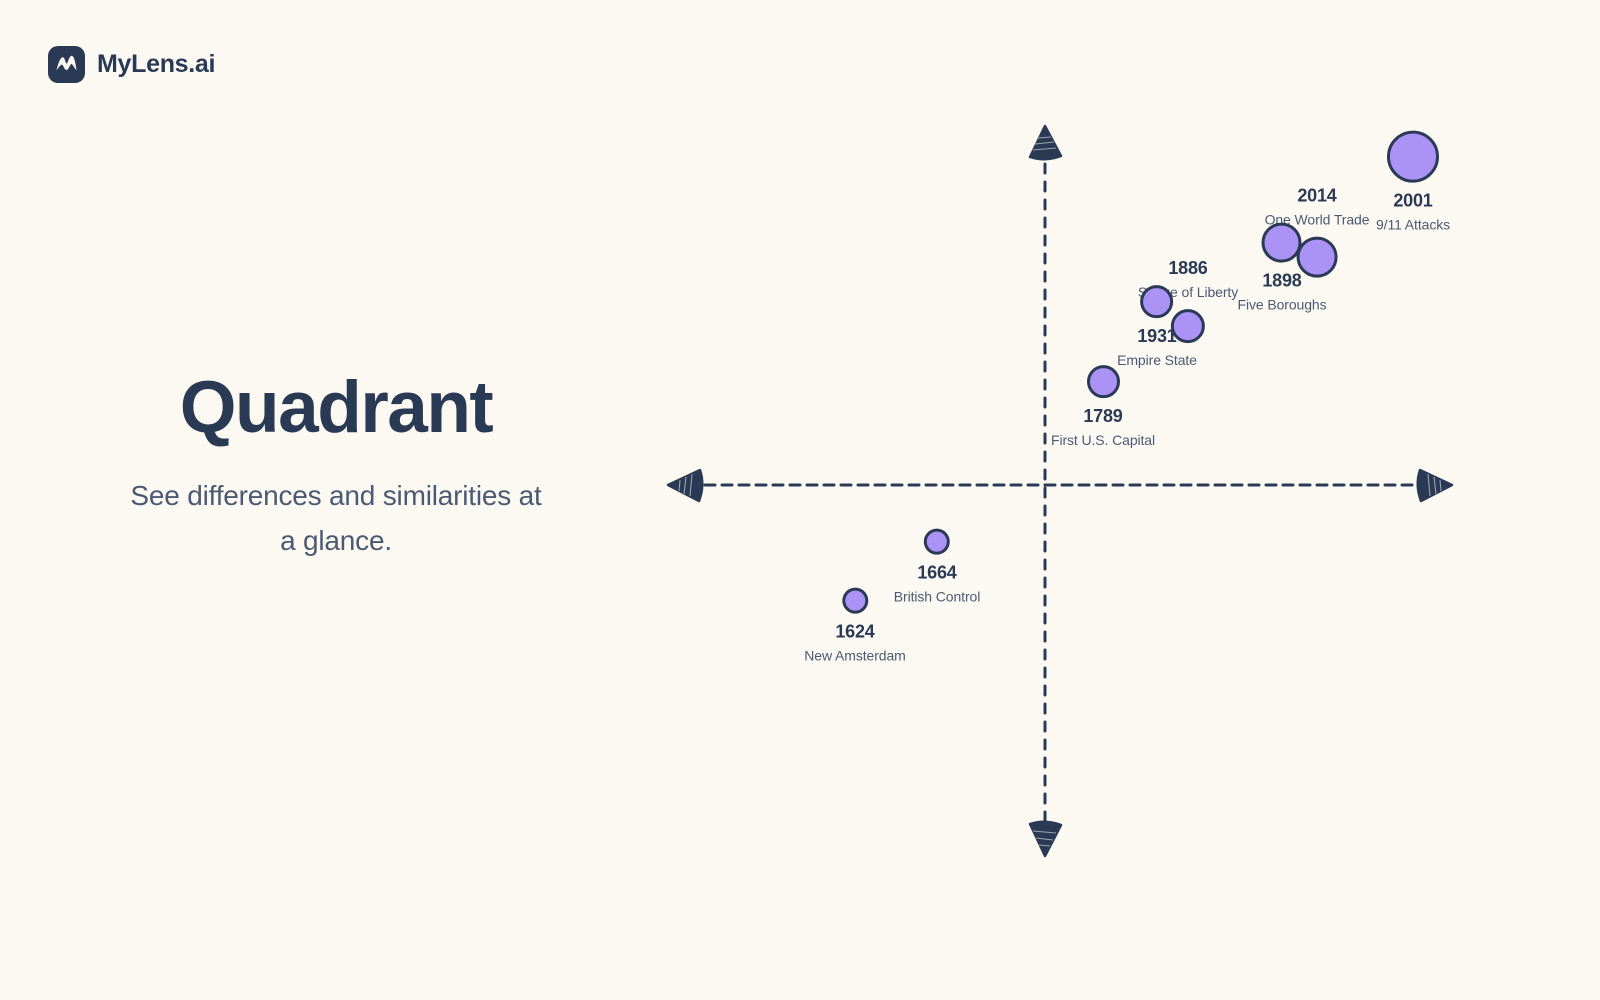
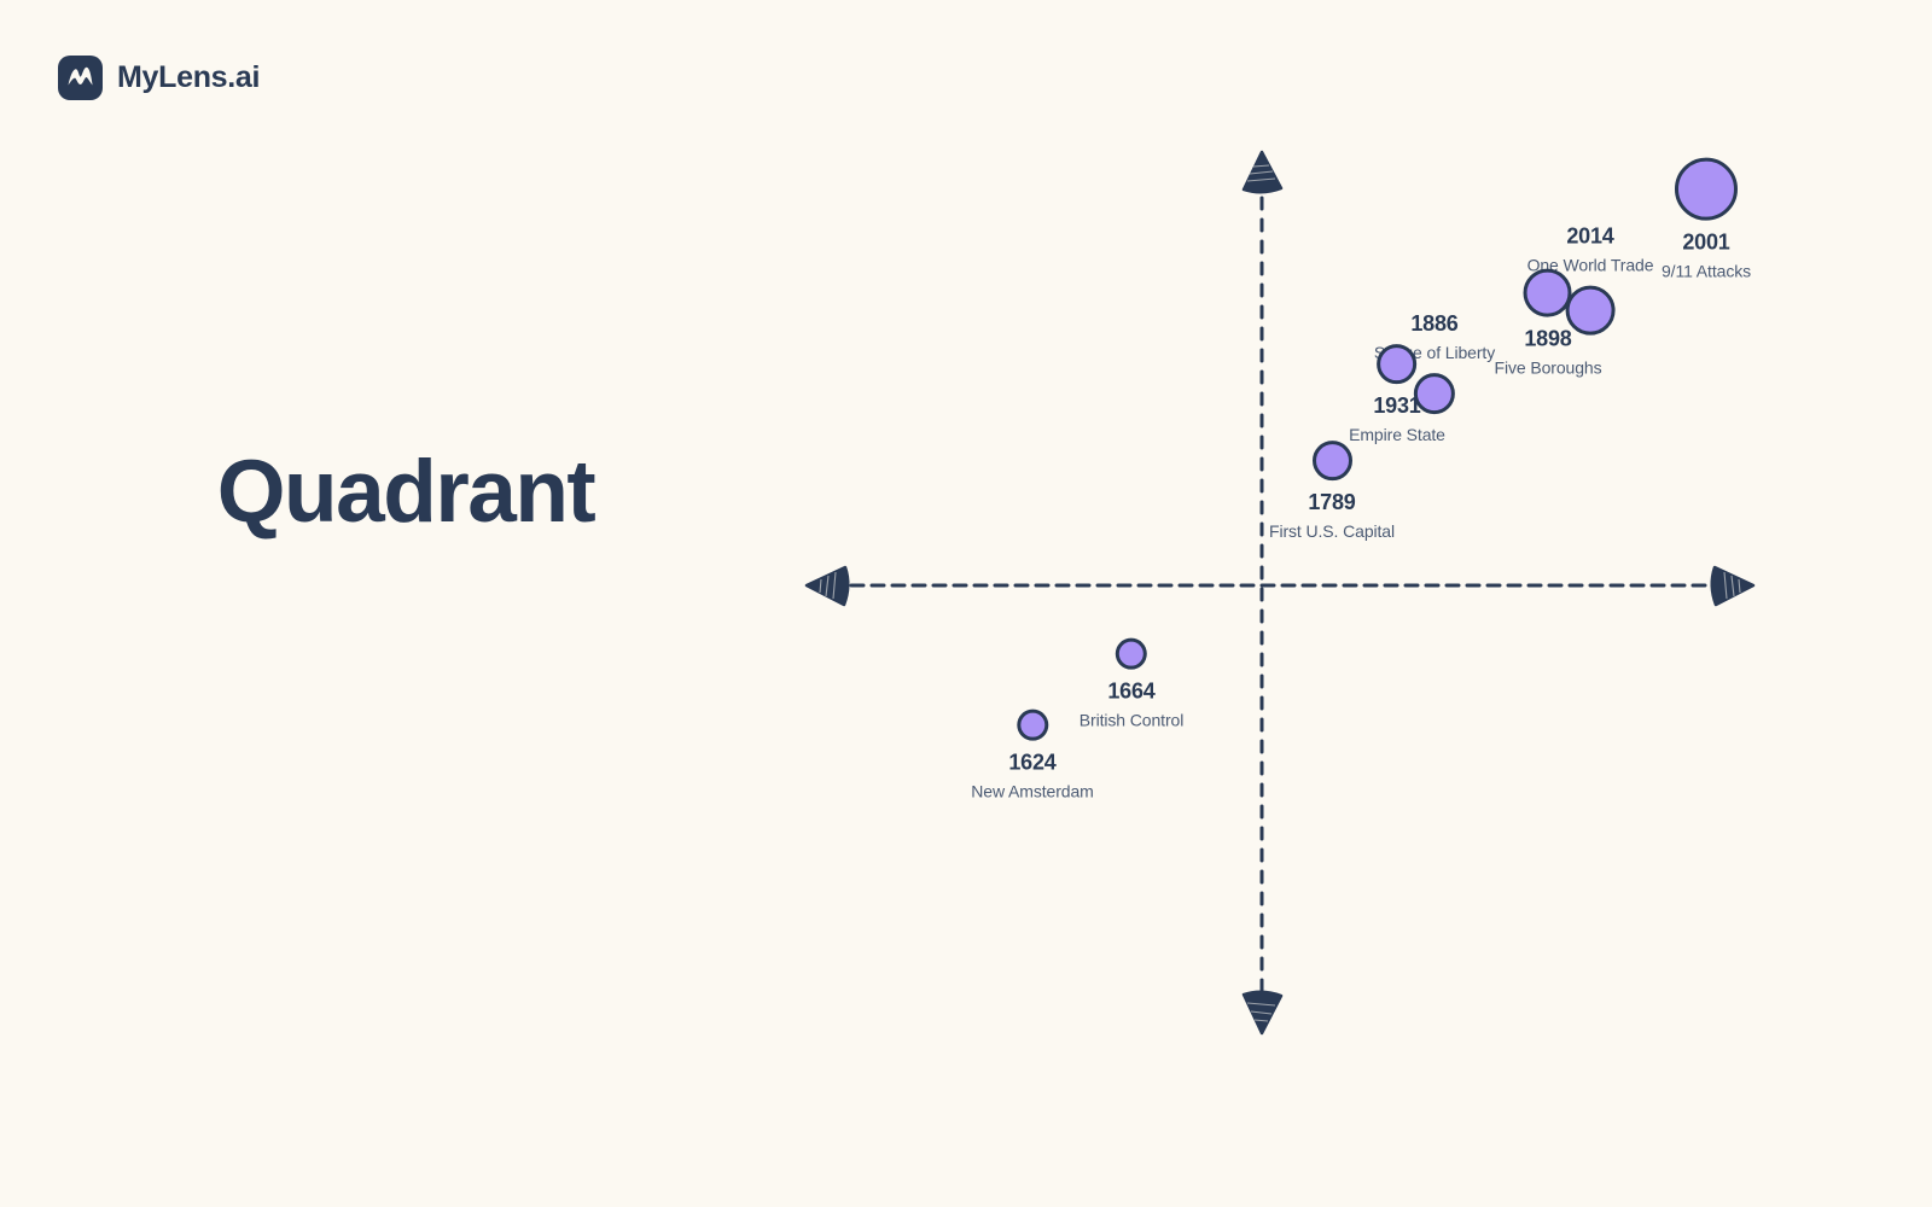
  MyLens.ai
  Quadrant
- See differences and similarities at a glance.
  2001
  9/11 Attacks
  2014
  One World Trade
  1898
  Five Boroughs
  1886
  1931
  Empire State
  1789
  First U.S. Capital
  1664
  British Control
  1624
  New Amsterdam
